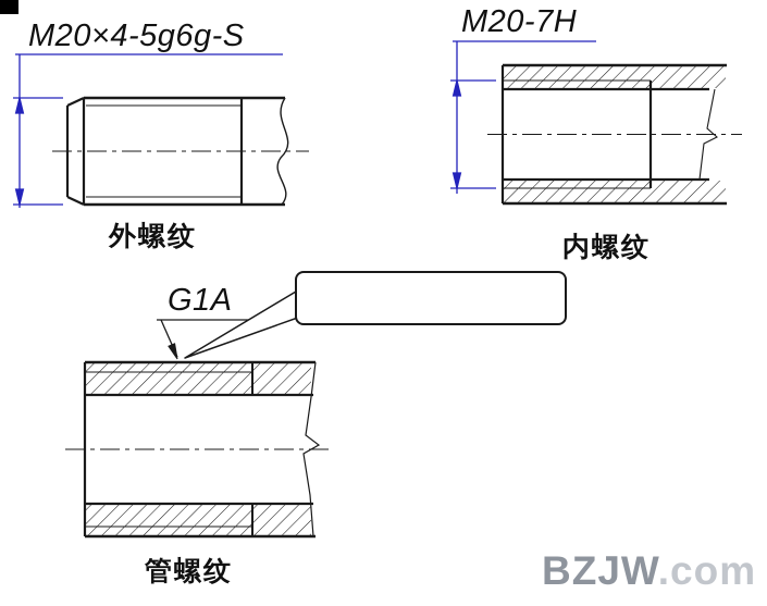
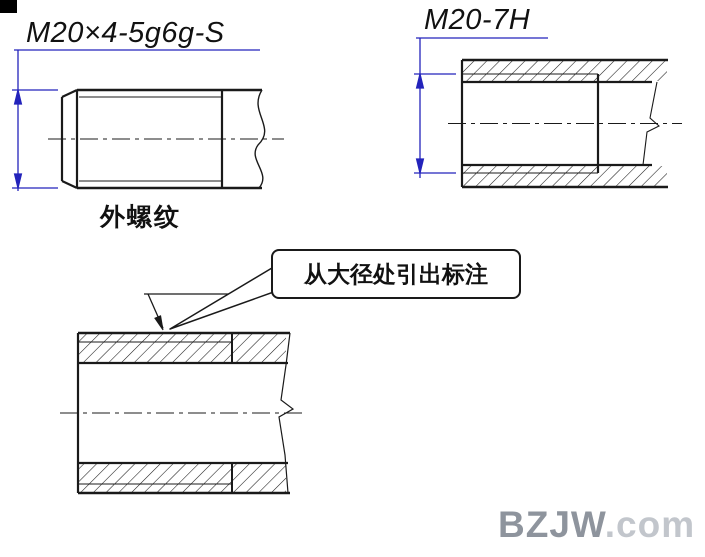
+ 从大径处引出标注
  M20×4-5g6g-S
  M20-7H
- G1A
  外螺纹
- 内螺纹
- 管螺纹
  BZJW.com
